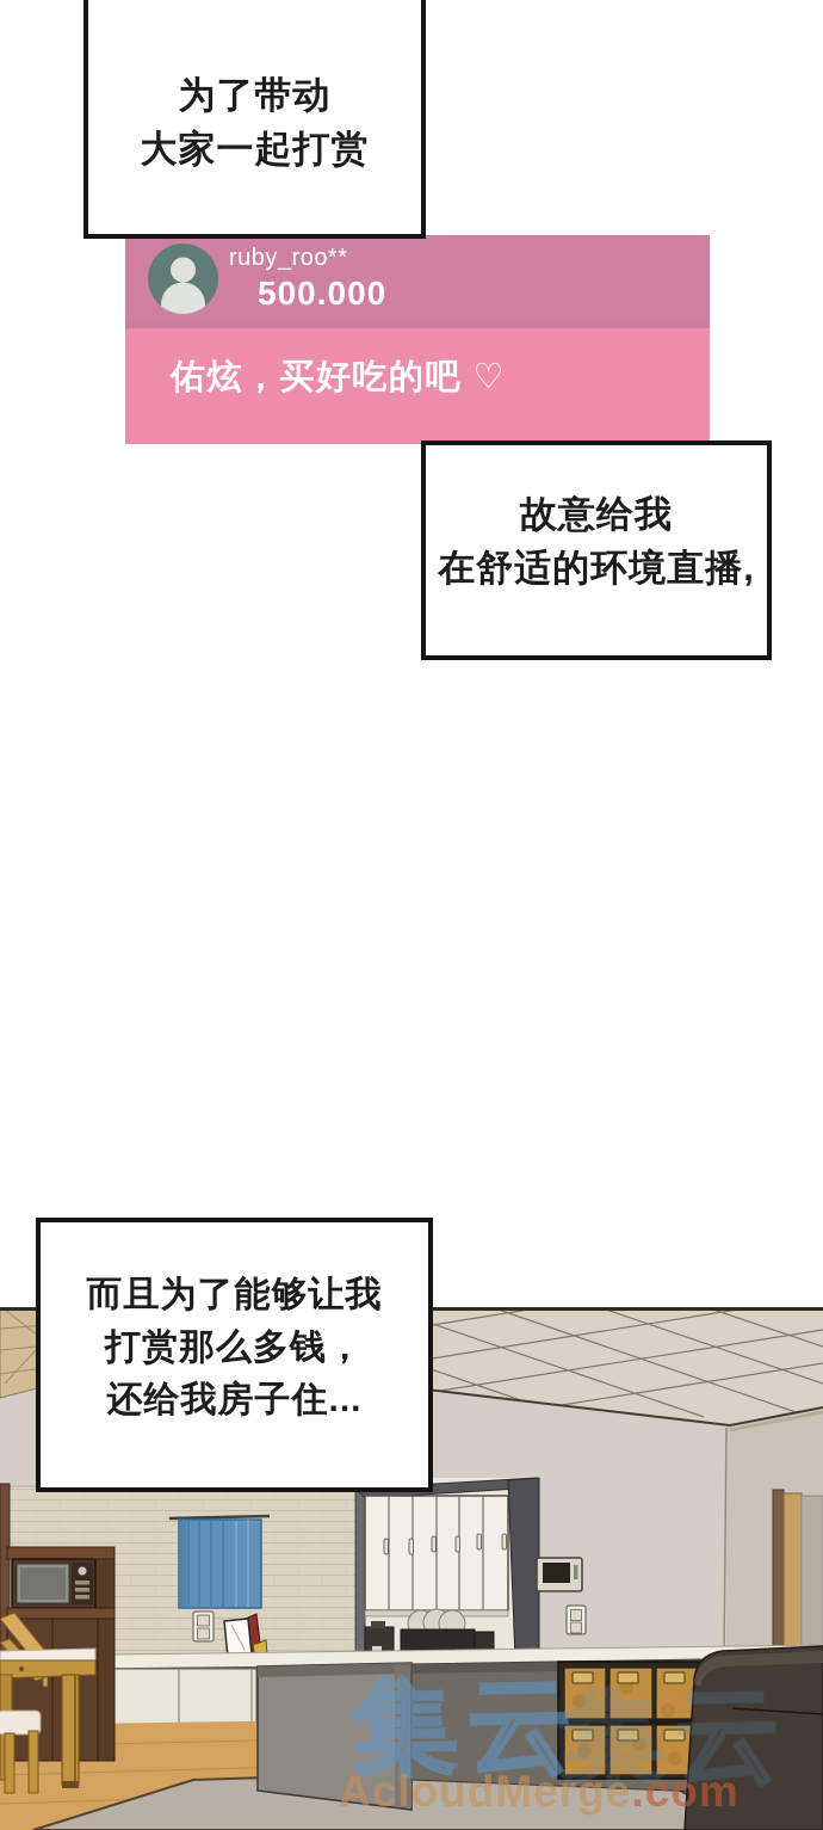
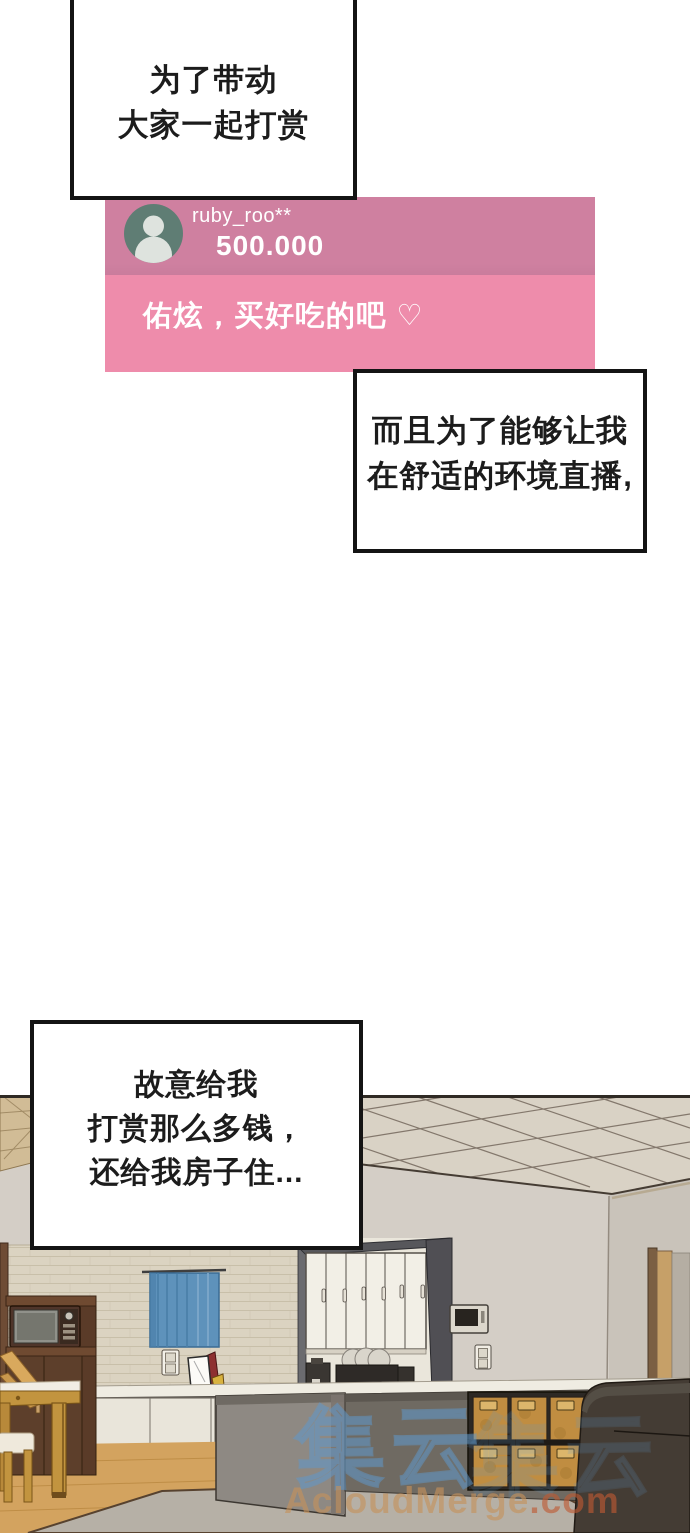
  集云
  集云
  AcloudMerge.com
  ruby_roo**
  500.000
  佑炫，买好吃的吧 ♡
  为了带动
  大家一起打赏
- 故意给我
+ 而且为了能够让我
  在舒适的环境直播,
- 而且为了能够让我
+ 故意给我
  打赏那么多钱，
  还给我房子住...
